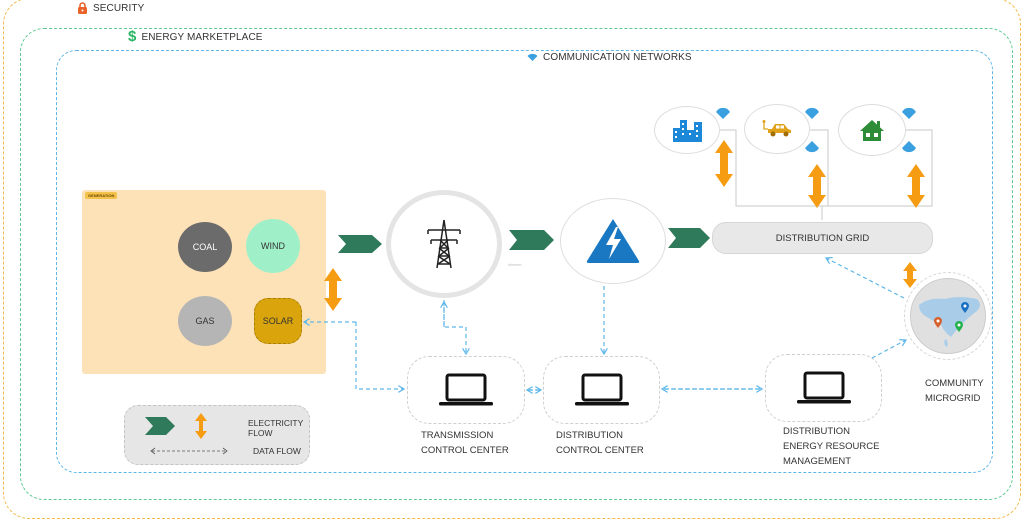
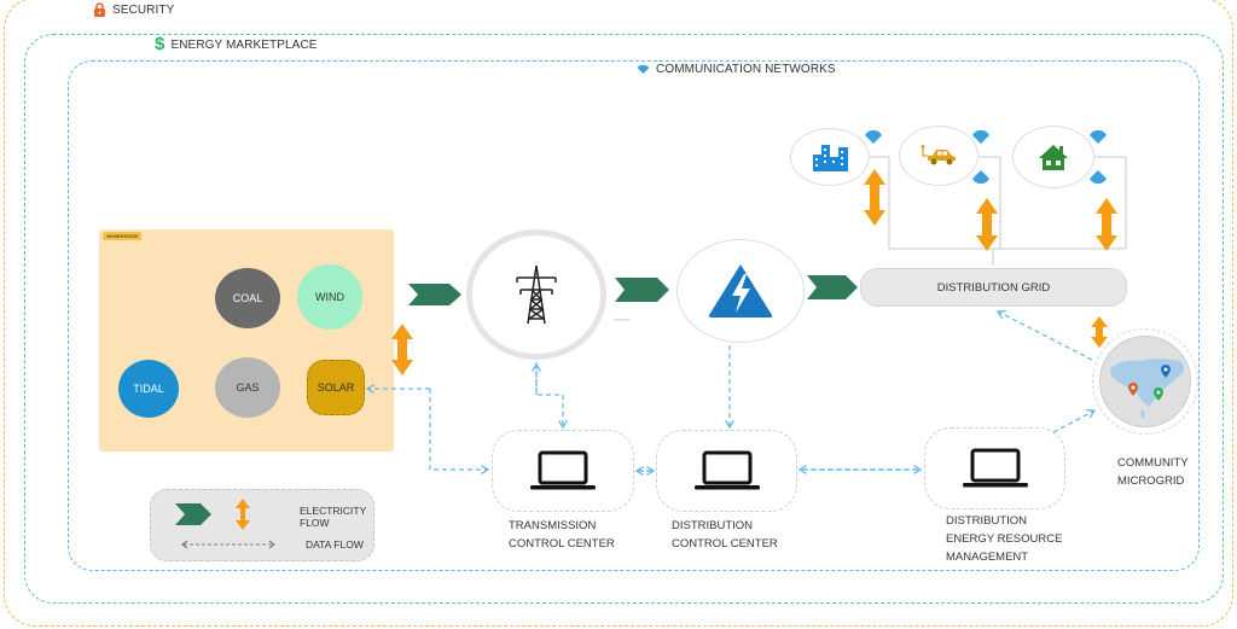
  SECURITY
  $
  ENERGY MARKETPLACE
  COMMUNICATION NETWORKS
  COAL
  WIND
+ TIDAL
  GAS
  SOLAR
  DISTRIBUTION GRID
  COMMUNITY
  MICROGRID
  TRANSMISSION
  CONTROL CENTER
  DISTRIBUTION
  CONTROL CENTER
  DISTRIBUTION
  ENERGY RESOURCE
  MANAGEMENT
  ELECTRICITY FLOW
  DATA FLOW
